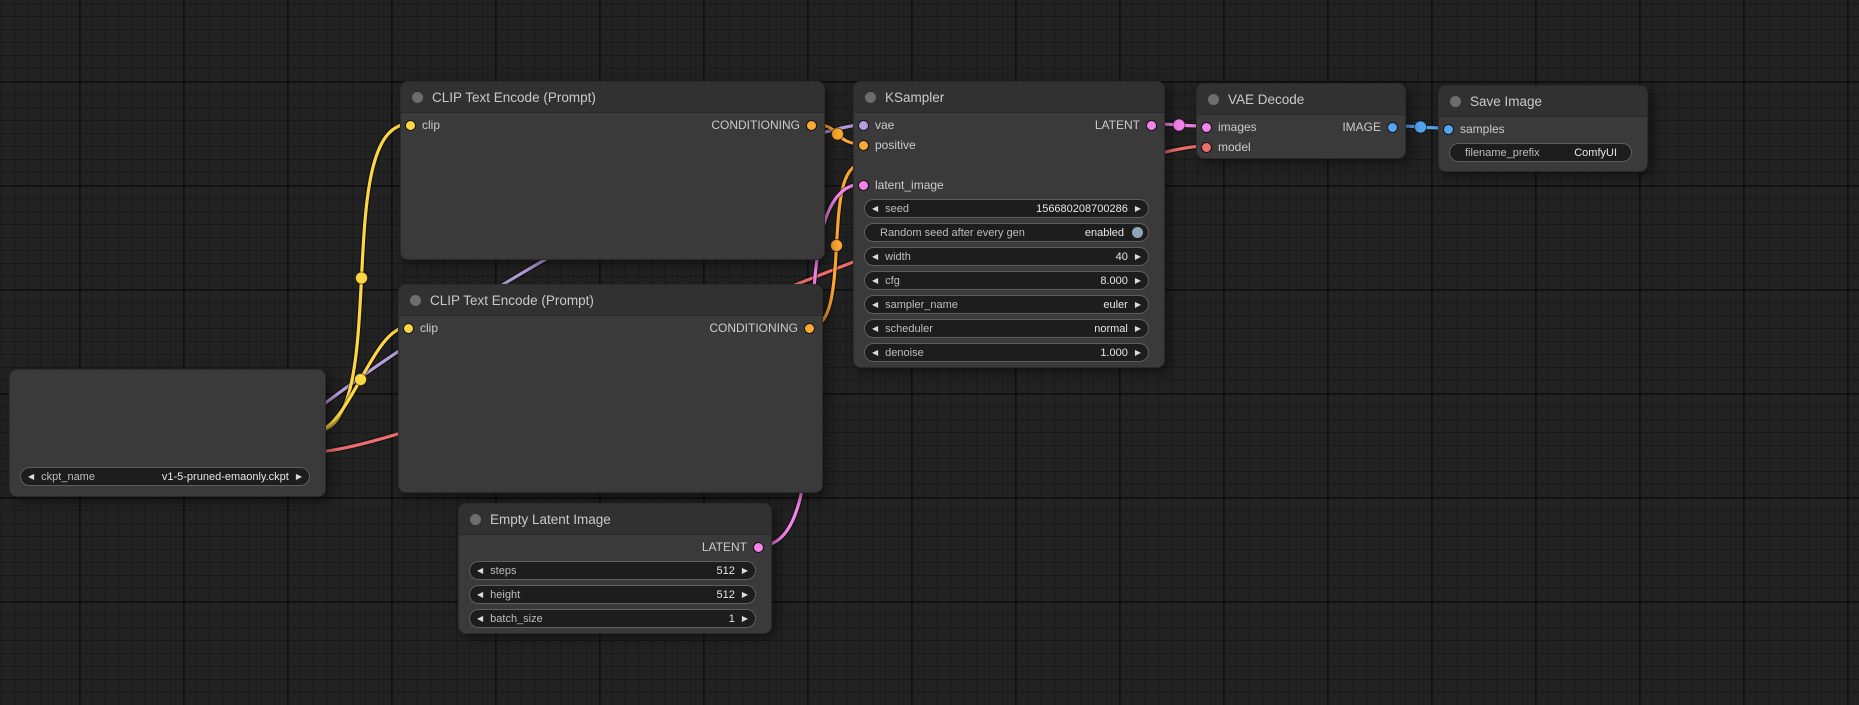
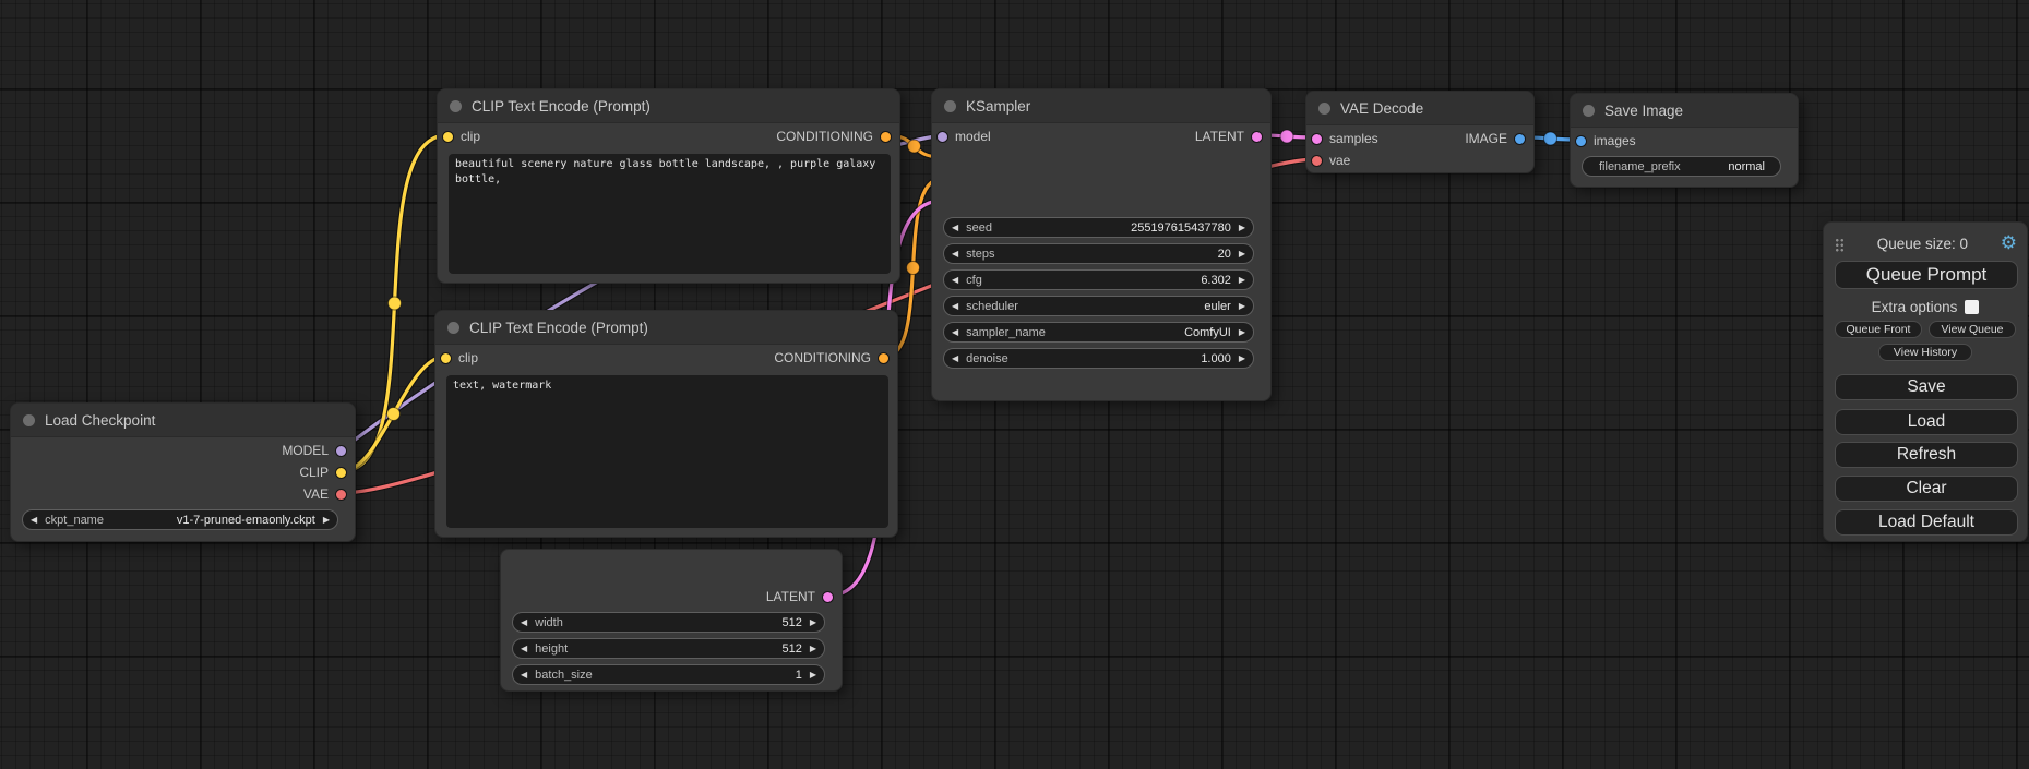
+ Load Checkpoint
+ MODEL
+ CLIP
+ VAE
  ◀
  ckpt_name
- v1-5-pruned-emaonly.ckpt
+ v1-7-pruned-emaonly.ckpt
  ▶
  CLIP Text Encode (Prompt)
  clip
  CONDITIONING
+ beautiful scenery nature glass bottle landscape, , purple galaxy bottle,
  CLIP Text Encode (Prompt)
  clip
  CONDITIONING
+ text, watermark
  KSampler
- vae
+ model
  LATENT
- positive
- latent_image
  ◀
  seed
- 156680208700286
+ 255197615437780
  ▶
- Random seed after every gen
- enabled
  ◀
- width
+ steps
- 40
+ 20
  ▶
  ◀
  cfg
- 8.000
+ 6.302
  ▶
  ◀
- sampler_name
+ scheduler
  euler
  ▶
  ◀
- scheduler
+ sampler_name
- normal
+ ComfyUI
  ▶
  ◀
  denoise
  1.000
  ▶
- Empty Latent Image
  LATENT
  ◀
- steps
+ width
  512
  ▶
  ◀
  height
  512
  ▶
  ◀
  batch_size
  1
  ▶
  VAE Decode
- images
+ samples
  IMAGE
- model
+ vae
  Save Image
- samples
+ images
  filename_prefix
- ComfyUI
+ normal
+ Queue size: 0
+ ⚙
+ Queue Prompt
+ Extra options
+ Queue Front
+ View Queue
+ View History
+ Save
+ Load
+ Refresh
+ Clear
+ Load Default
